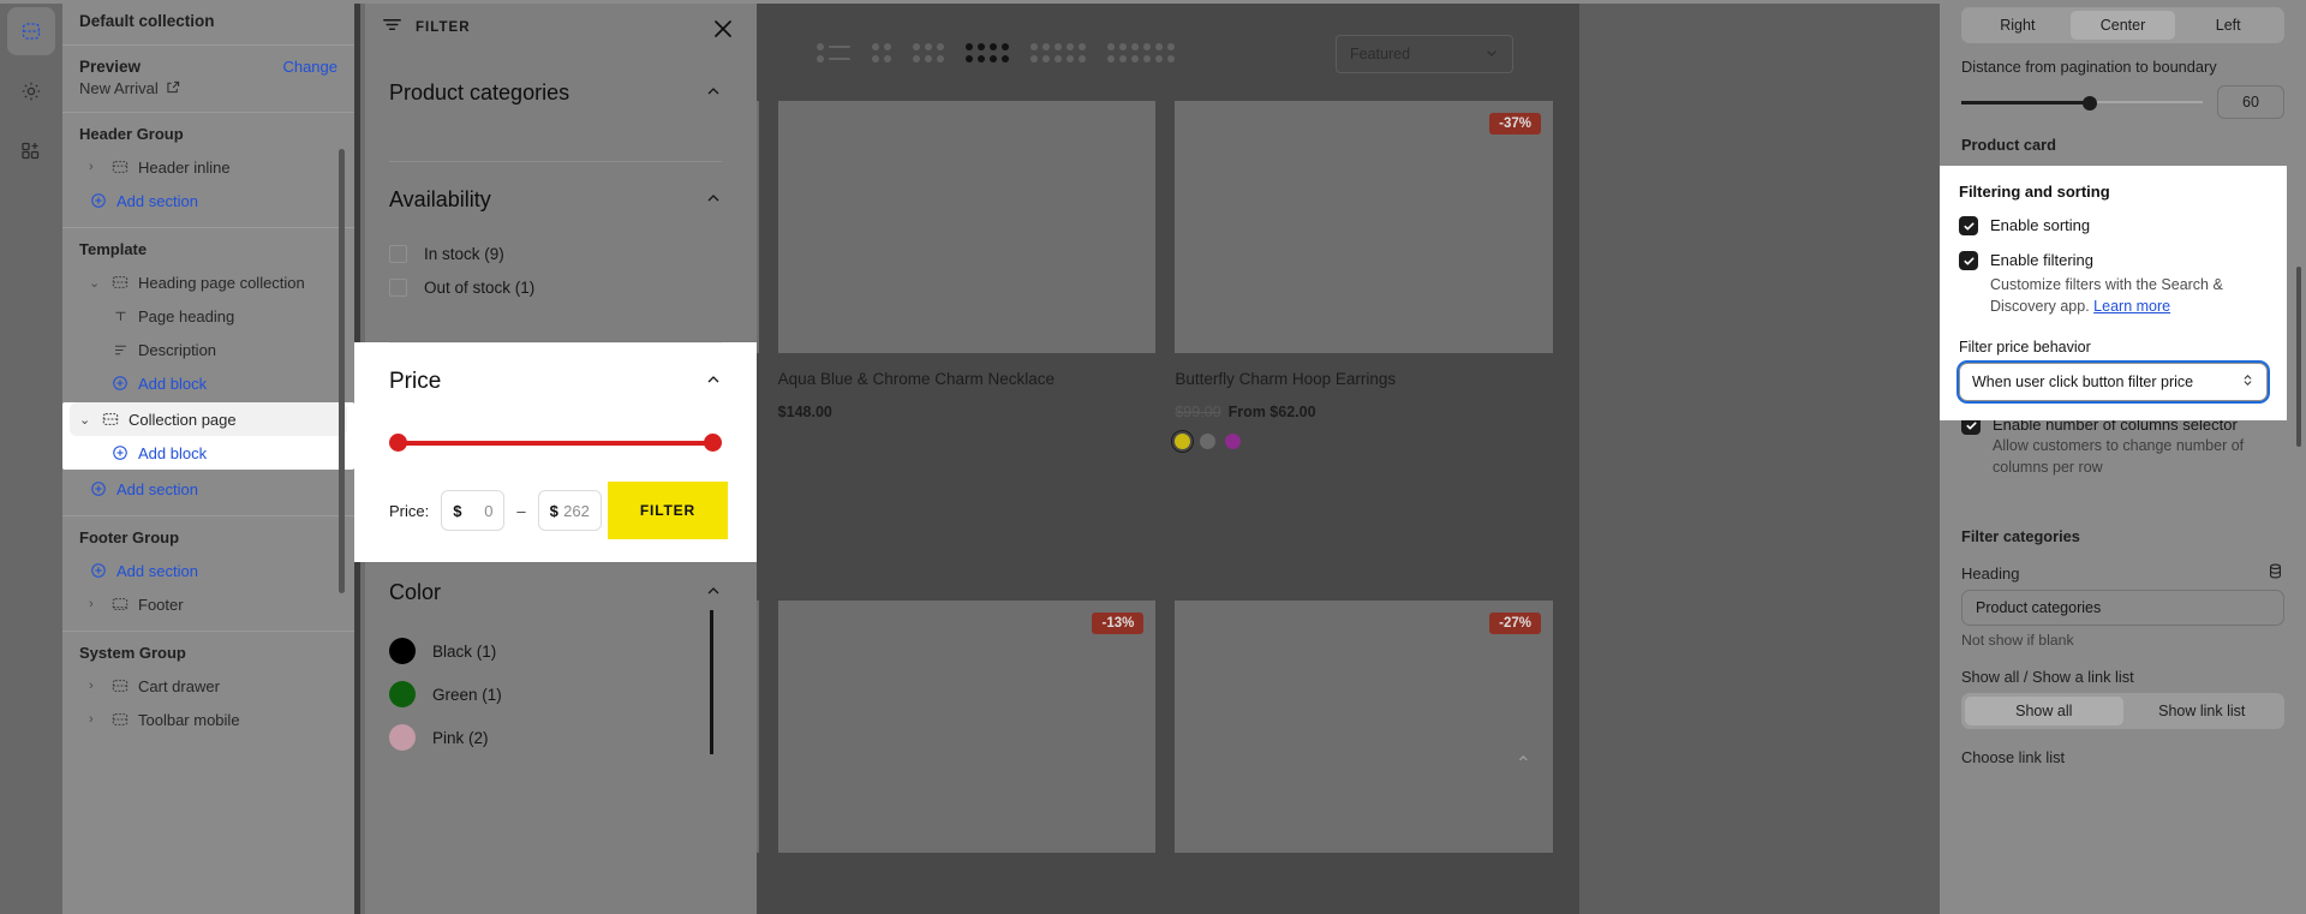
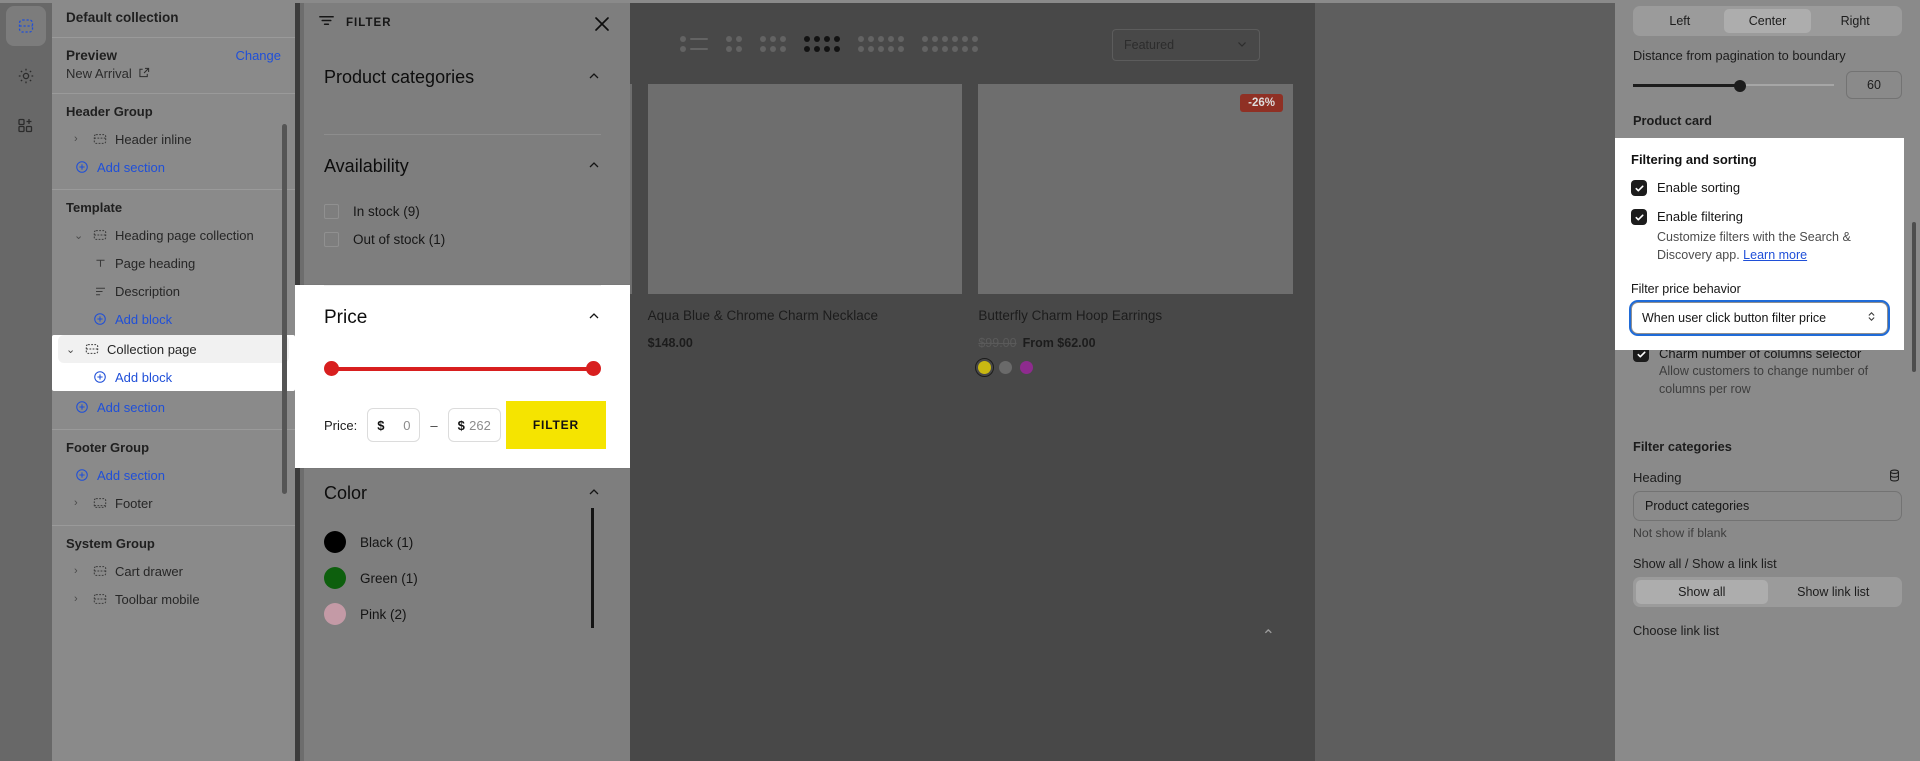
  Default collection
  Preview
  Change
  New Arrival
  Header Group
  ›
  Header inline
  Add section
  Template
  ⌄
  Heading page collection
  Page heading
  Description
  Add block
  ⌄
  Collection page
  Add block
  Add section
  Footer Group
  Add section
  ›
  Footer
  System Group
  ›
  Cart drawer
  ›
  Toolbar mobile
  Featured
  Aqua Blue & Chrome Charm Necklace
  $148.00
- -37%
+ -26%
  Butterfly Charm Hoop Earrings
- -13%
- -27%
  ⌃
  FILTER
  Product categories
  Availability
  In stock (9)
  Out of stock (1)
  Price
  Price:
  $
  0
  –
  $
  262
  FILTER
  Color
  Black (1)
  Green (1)
  Pink (2)
- Right
+ Left
  Center
- Left
+ Right
  Distance from pagination to boundary
  60
  Product card
  Filtering and sorting
  Enable sorting
  Enable filtering
  Customize filters with the Search & Discovery app. Learn more
  Filter price behavior
  When user click button filter price
- Enable number of columns selector
+ Charm number of columns selector
  Allow customers to change number of columns per row
  Filter categories
  Heading
  Product categories
  Not show if blank
  Show all / Show a link list
  Show all
  Show link list
  Choose link list
